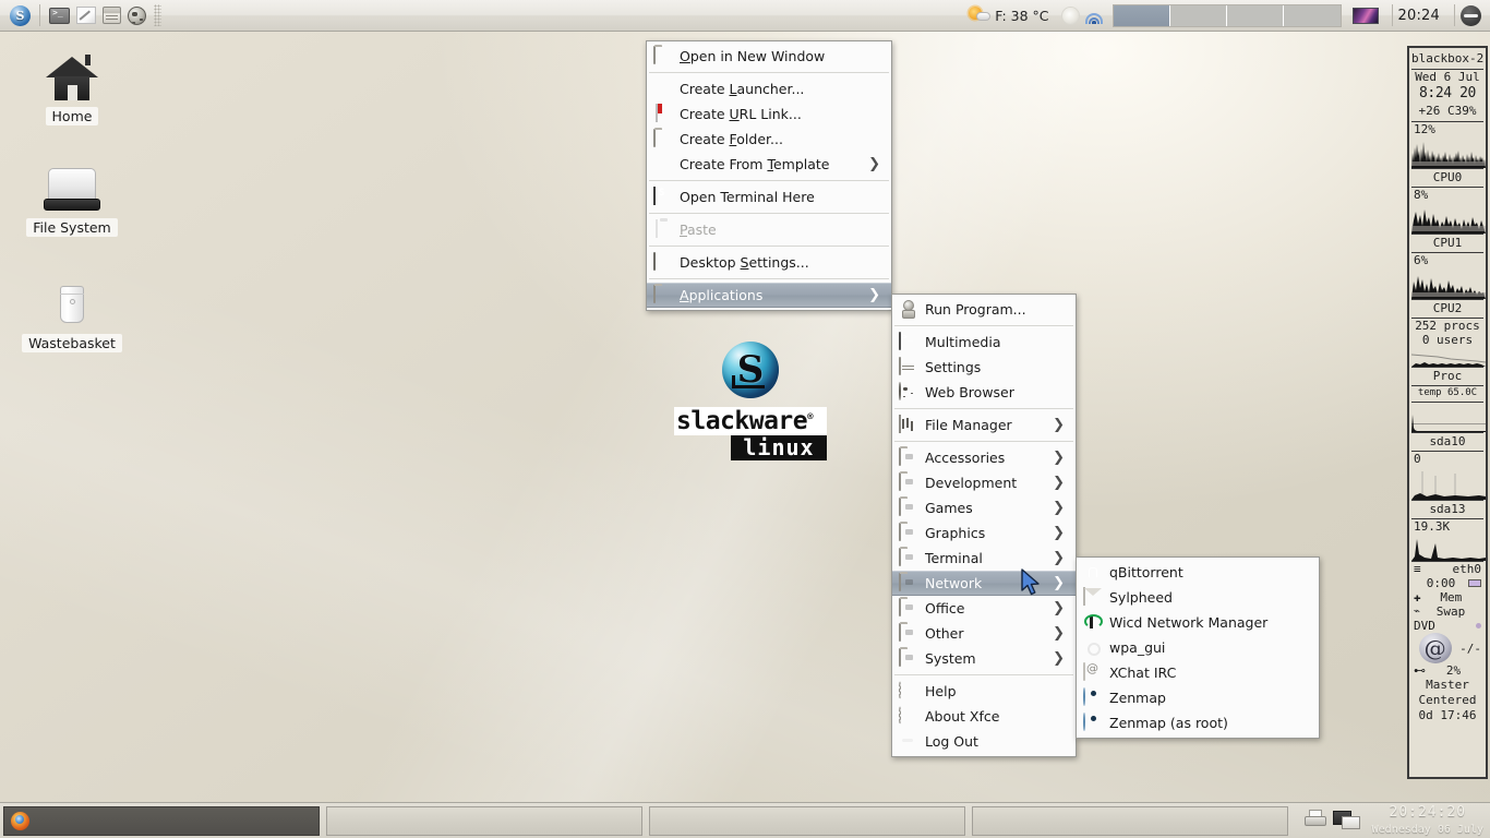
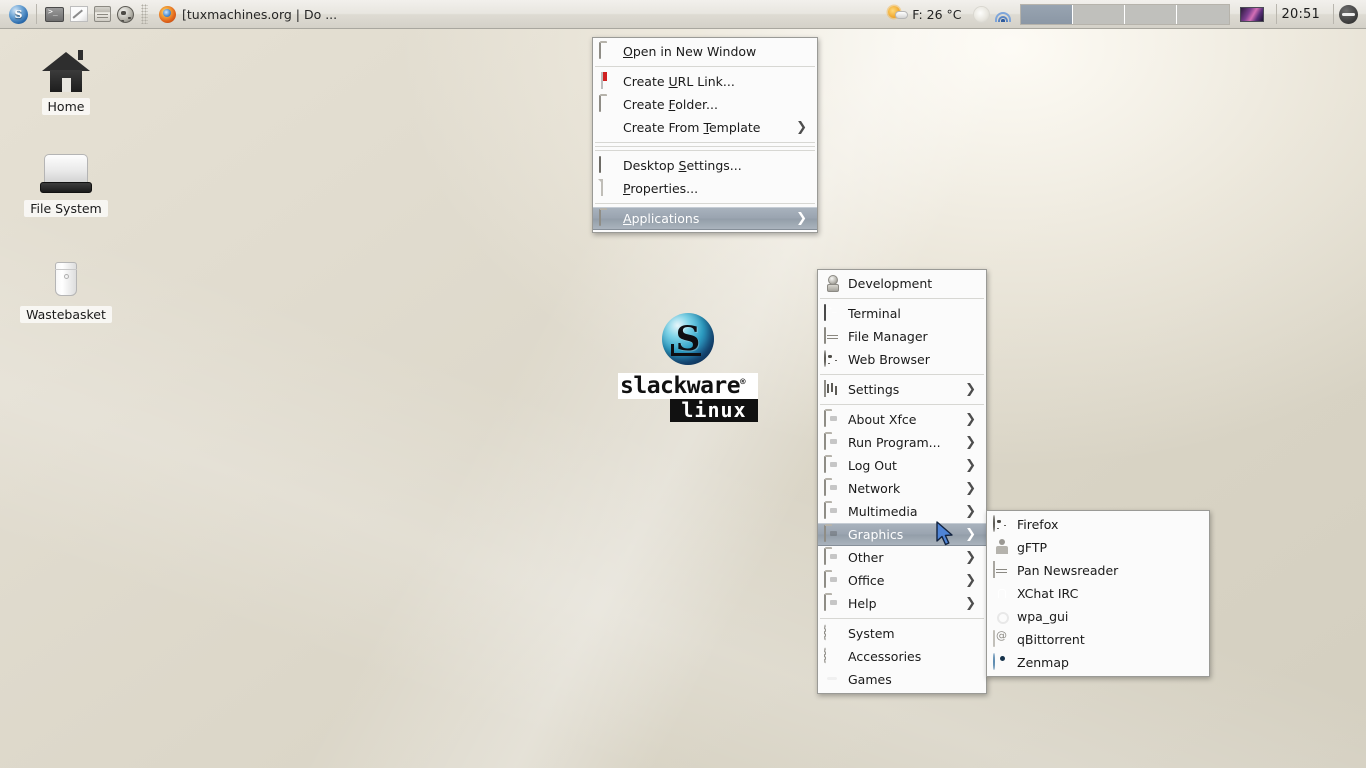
  S
+ [tuxmachines.org | Do ...
- F: 38 °C
+ F: 26 °C
- 20:24
+ 20:51
  Home
  File System
  Wastebasket
  S
  slackware®
  linux
  Open in New Window
- Create Launcher...
  Create URL Link...
  Create Folder...
  Create From Template
  ❯
- Open Terminal Here
- Paste
  Desktop Settings...
+ Properties...
  Applications
  ❯
- Run Program...
+ Development
- Multimedia
+ Terminal
- Settings
+ File Manager
  Web Browser
- File Manager
+ Settings
  ❯
- Accessories
+ About Xfce
  ❯
- Development
+ Run Program...
  ❯
- Games
+ Log Out
  ❯
- Graphics
+ Network
  ❯
- Terminal
+ Multimedia
  ❯
- Network
+ Graphics
  ❯
- Office
+ Other
  ❯
- Other
+ Office
  ❯
- System
+ Help
  ❯
- Help
+ System
- About Xfce
+ Accessories
- Log Out
+ Games
+ Firefox
+ gFTP
+ Pan Newsreader
- qBittorrent
+ XChat IRC
- Sylpheed
- Wicd Network Manager
  wpa_gui
- XChat IRC
+ qBittorrent
  Zenmap
- Zenmap (as root)
- blackbox-2
- Wed 6 Jul
- 8:24 20
- +26 C39%
- 12%
- CPU0
- 8%
- CPU1
- 6%
- CPU2
- 252 procs
- 0 users
- Proc
- temp 65.0C
- sda10
- 0
- sda13
- 19.3K
- ≡
- eth0
- 0:00
- ✚
- Mem
- ⌁
- Swap
- DVD
- -/-
- ⊷
- 2%
- Master
- Centered
- 0d 17:46
- 20:24:20
- Wednesday 06 July
